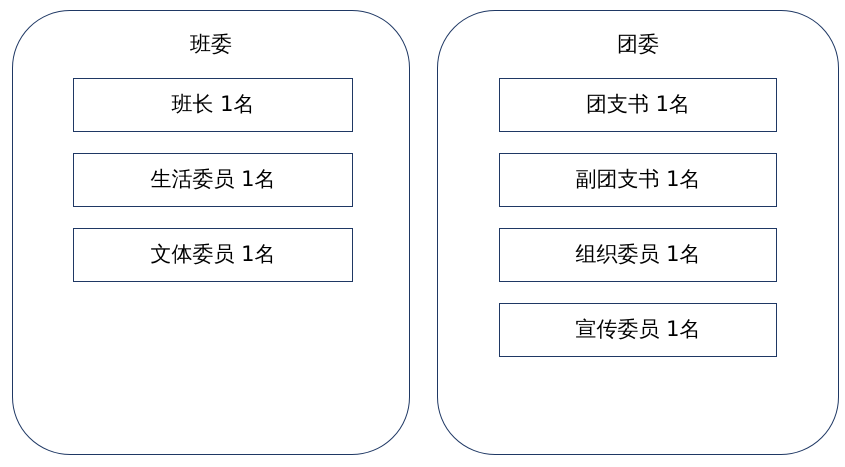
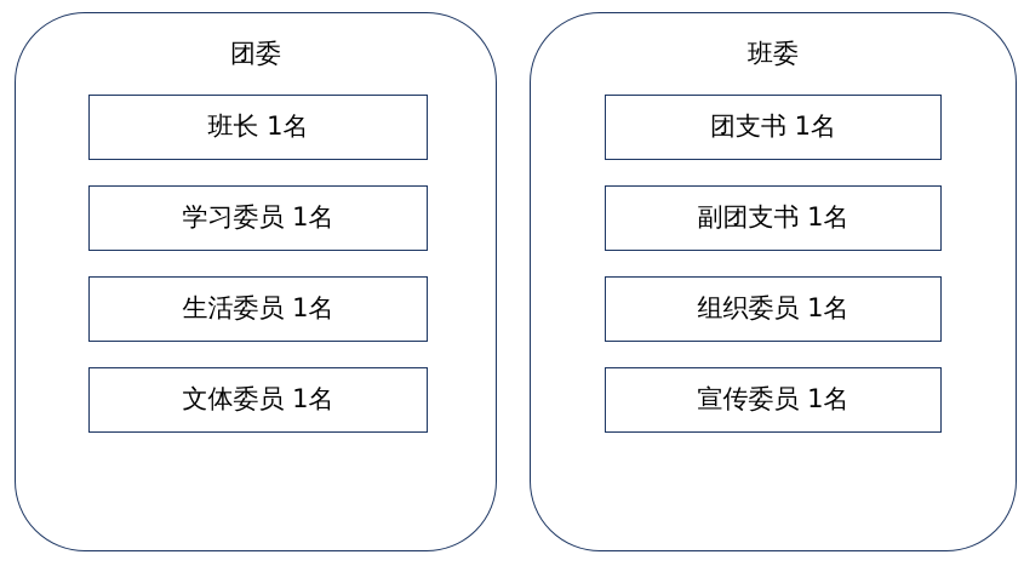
- 班委
+ 团委
  班长 1名
+ 学习委员 1名
  生活委员 1名
  文体委员 1名
- 团委
+ 班委
  团支书 1名
  副团支书 1名
  组织委员 1名
  宣传委员 1名
